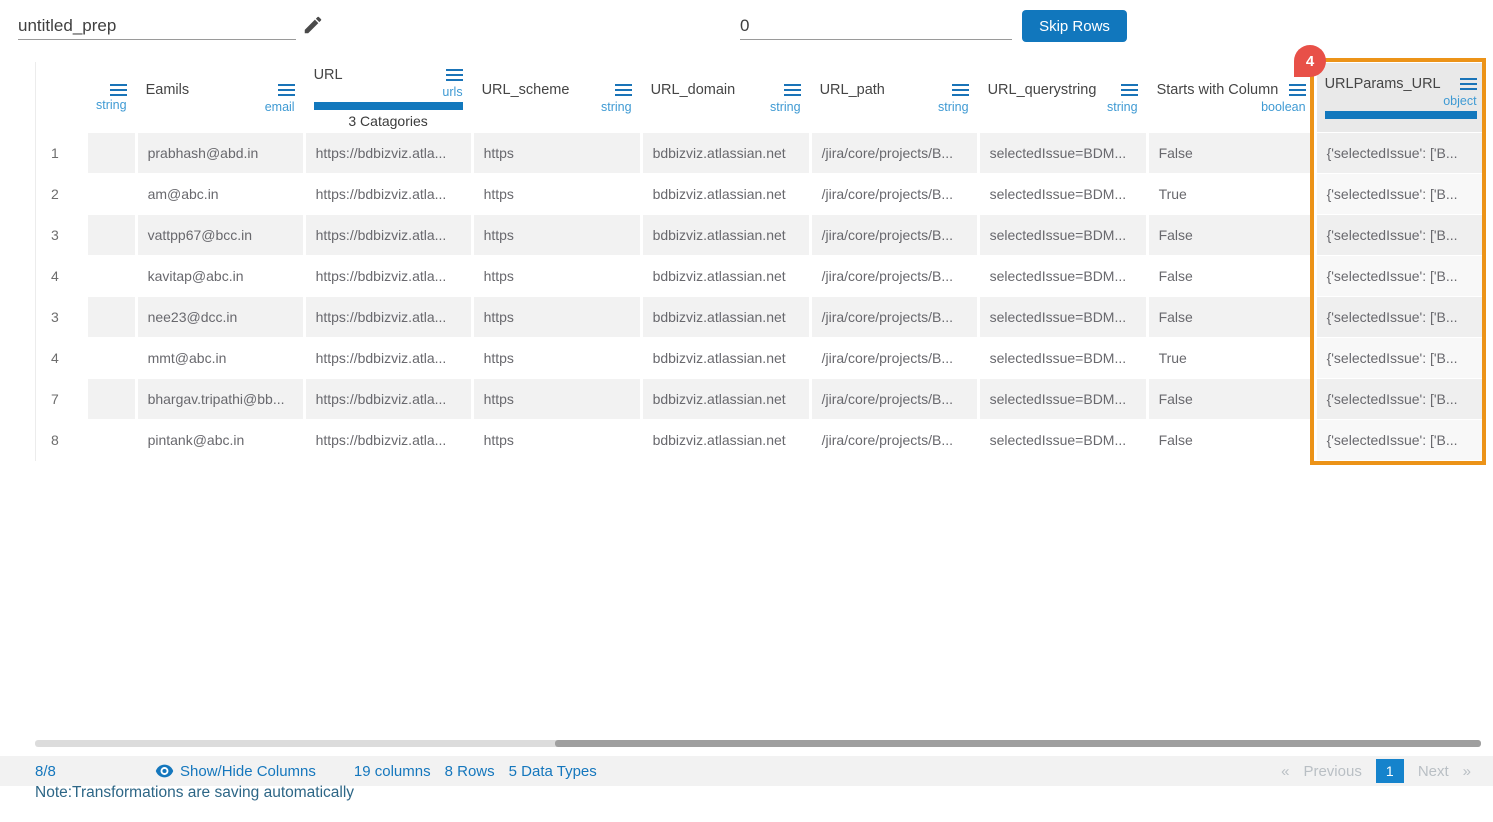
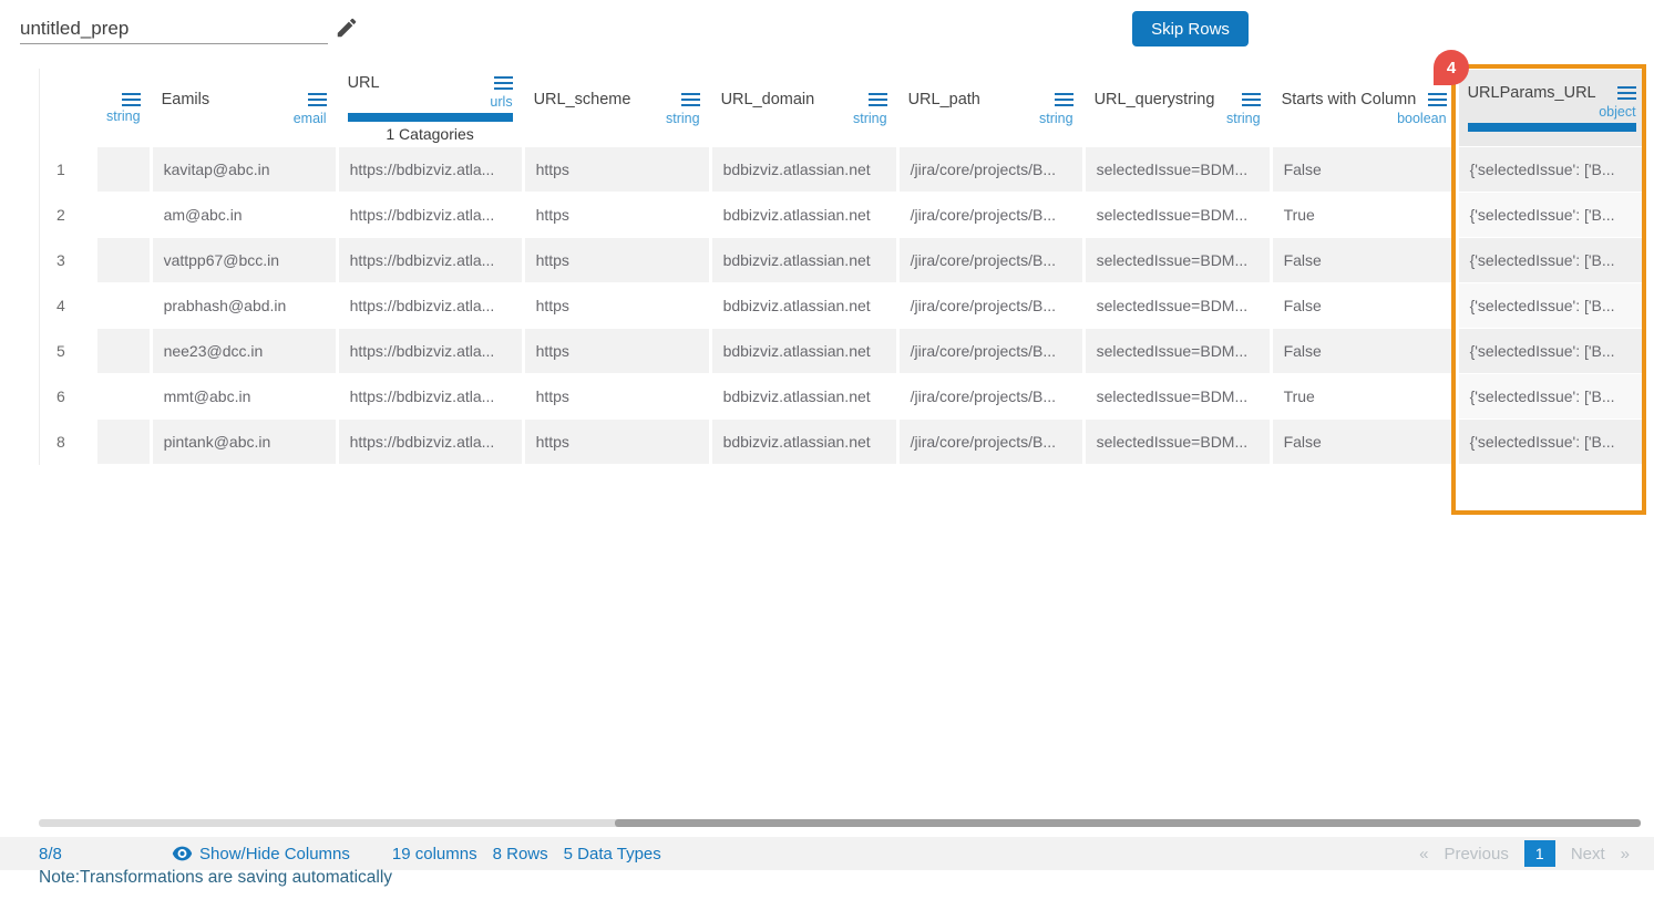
  untitled_prep
- 0
  Skip Rows
- 	string	Eamils email	URL urls 3 Catagories	URL_scheme string	URL_domain string	URL_path string	URL_querystring string	Starts with Column boolean	URLParams_URL object
+ 	string	Eamils email	URL urls 1 Catagories	URL_scheme string	URL_domain string	URL_path string	URL_querystring string	Starts with Column boolean	URLParams_URL object
- 1		prabhash@abd.in	https://bdbizviz.atla...	https	bdbizviz.atlassian.net	/jira/core/projects/B...	selectedIssue=BDM...	False	{'selectedIssue': ['B...
+ 1		kavitap@abc.in	https://bdbizviz.atla...	https	bdbizviz.atlassian.net	/jira/core/projects/B...	selectedIssue=BDM...	False	{'selectedIssue': ['B...
  2		am@abc.in	https://bdbizviz.atla...	https	bdbizviz.atlassian.net	/jira/core/projects/B...	selectedIssue=BDM...	True	{'selectedIssue': ['B...
  3		vattpp67@bcc.in	https://bdbizviz.atla...	https	bdbizviz.atlassian.net	/jira/core/projects/B...	selectedIssue=BDM...	False	{'selectedIssue': ['B...
- 4		kavitap@abc.in	https://bdbizviz.atla...	https	bdbizviz.atlassian.net	/jira/core/projects/B...	selectedIssue=BDM...	False	{'selectedIssue': ['B...
+ 4		prabhash@abd.in	https://bdbizviz.atla...	https	bdbizviz.atlassian.net	/jira/core/projects/B...	selectedIssue=BDM...	False	{'selectedIssue': ['B...
- 3		nee23@dcc.in	https://bdbizviz.atla...	https	bdbizviz.atlassian.net	/jira/core/projects/B...	selectedIssue=BDM...	False	{'selectedIssue': ['B...
+ 5		nee23@dcc.in	https://bdbizviz.atla...	https	bdbizviz.atlassian.net	/jira/core/projects/B...	selectedIssue=BDM...	False	{'selectedIssue': ['B...
- 4		mmt@abc.in	https://bdbizviz.atla...	https	bdbizviz.atlassian.net	/jira/core/projects/B...	selectedIssue=BDM...	True	{'selectedIssue': ['B...
+ 6		mmt@abc.in	https://bdbizviz.atla...	https	bdbizviz.atlassian.net	/jira/core/projects/B...	selectedIssue=BDM...	True	{'selectedIssue': ['B...
- 7		bhargav.tripathi@bb...	https://bdbizviz.atla...	https	bdbizviz.atlassian.net	/jira/core/projects/B...	selectedIssue=BDM...	False	{'selectedIssue': ['B...
  8		pintank@abc.in	https://bdbizviz.atla...	https	bdbizviz.atlassian.net	/jira/core/projects/B...	selectedIssue=BDM...	False	{'selectedIssue': ['B...
  4
  8/8
  Show/Hide Columns
  19 columns
  8 Rows
  5 Data Types
  «
  Previous
  1
  Next
  »
  Note:Transformations are saving automatically
